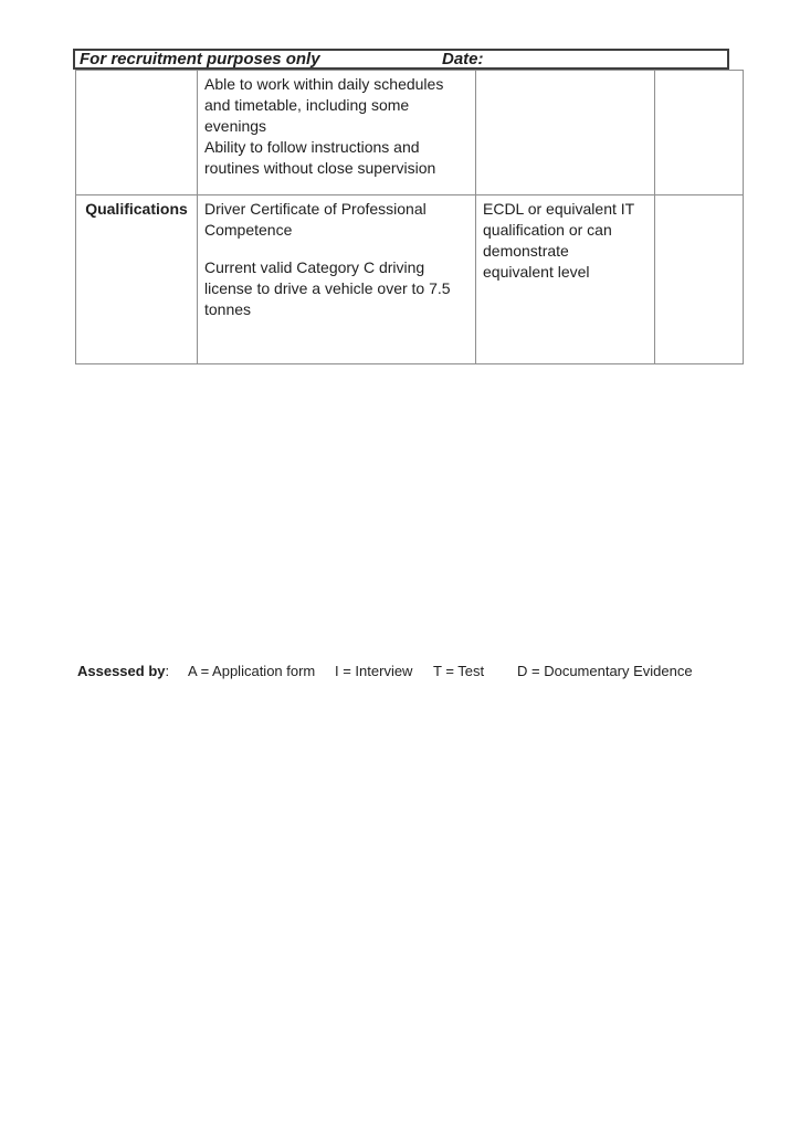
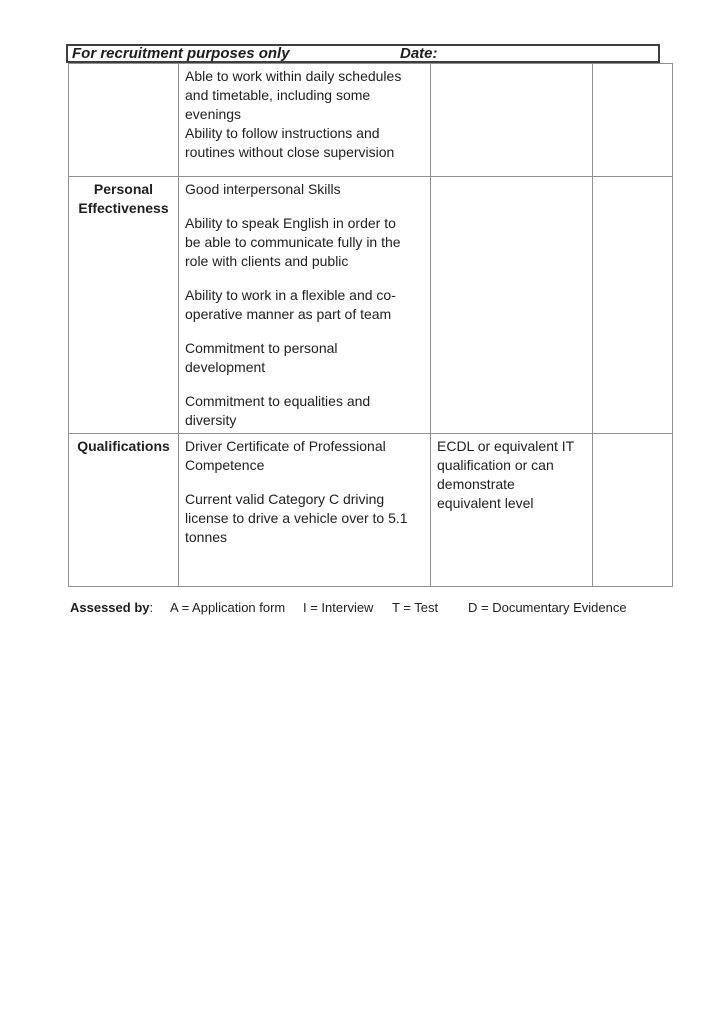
  For recruitment purposes only
  Date:
  	Able to work within daily schedules and timetable, including some evenings Ability to follow instructions and routines without close supervision
+ Personal Effectiveness	Good interpersonal SkillsAbility to speak English in order to be able to communicate fully in the role with clients and publicAbility to work in a flexible and co- operative manner as part of teamCommitment to personal developmentCommitment to equalities and diversity
- Qualifications	Driver Certificate of Professional CompetenceCurrent valid Category C driving license to drive a vehicle over to 7.5 tonnes	ECDL or equivalent IT qualification or can demonstrate equivalent level
+ Qualifications	Driver Certificate of Professional CompetenceCurrent valid Category C driving license to drive a vehicle over to 5.1 tonnes	ECDL or equivalent IT qualification or can demonstrate equivalent level
  Assessed by
  :
  A = Application form
  I = Interview
  T = Test
  D = Documentary Evidence
